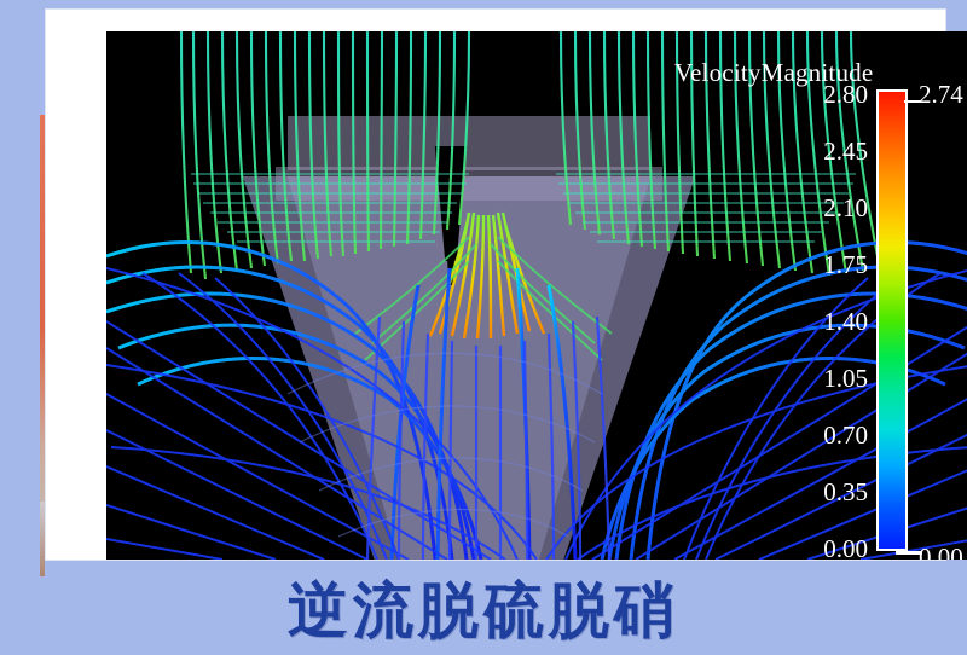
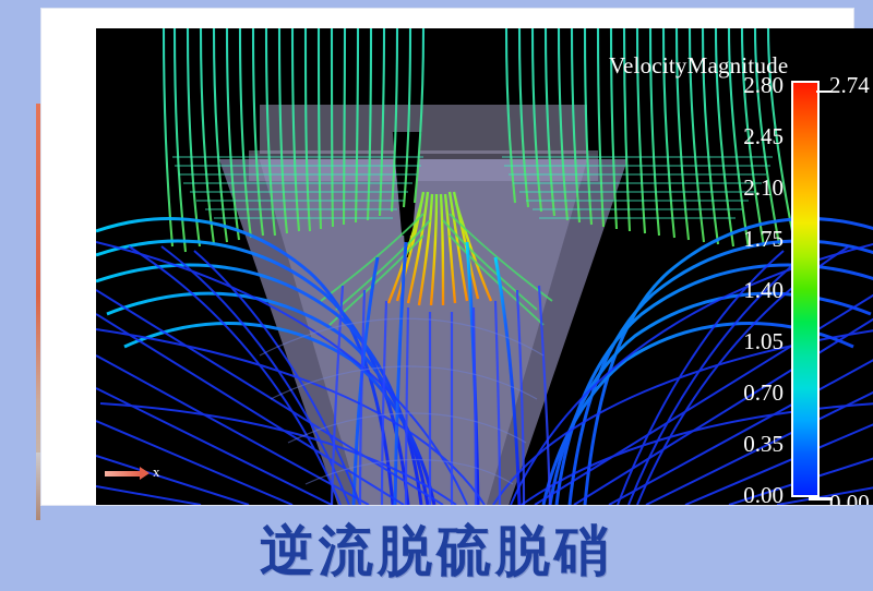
+ x
  VelocityMagnitude
  2.80
  2.45
  2.10
  1.75
  1.40
  1.05
  0.70
  0.35
  0.00
  2.74
  0.00
  逆流脱硫脱硝
